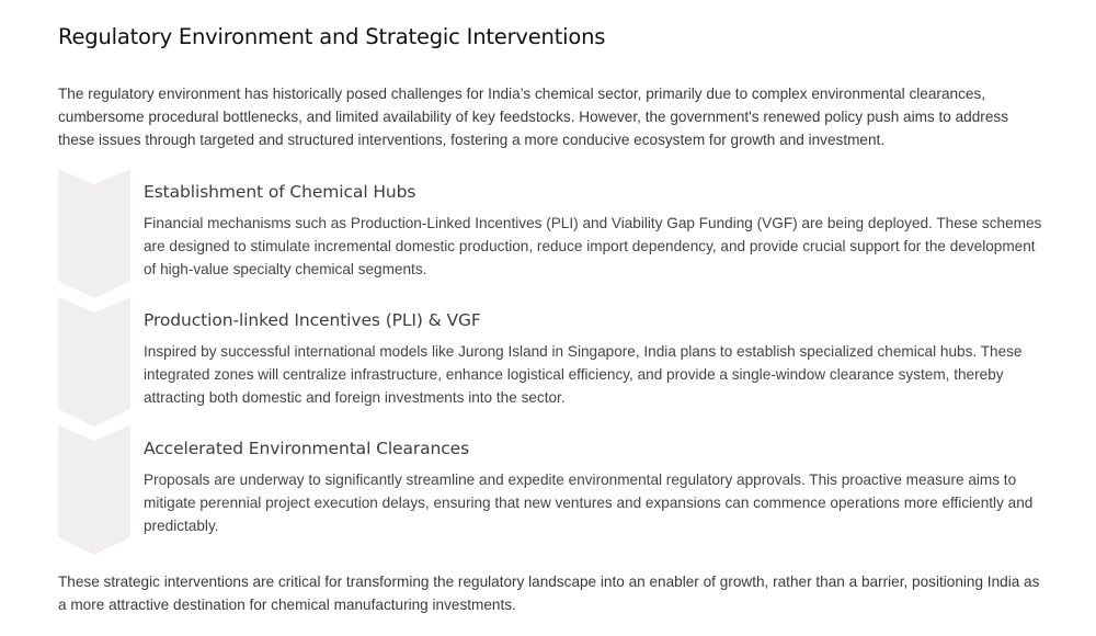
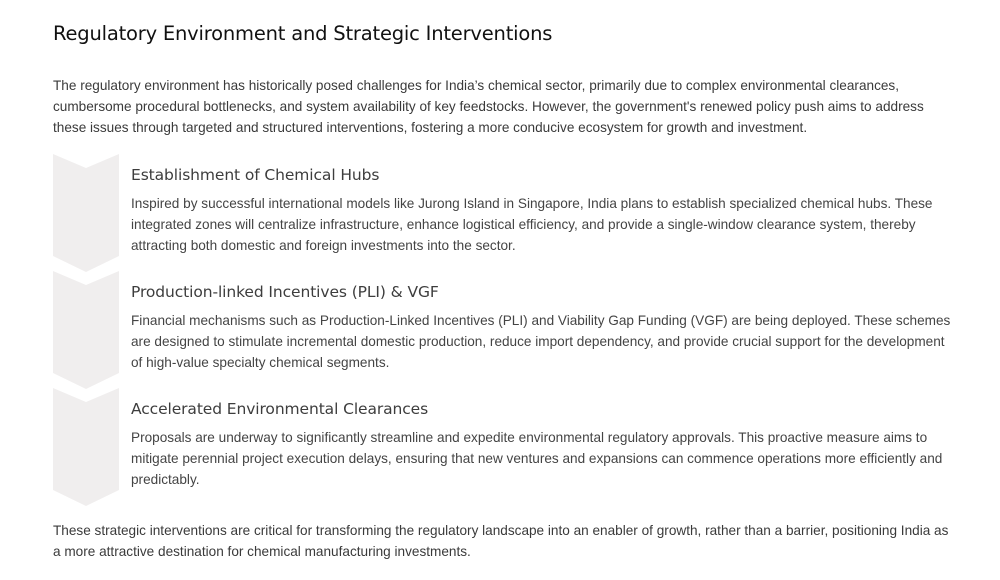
  Regulatory Environment and Strategic Interventions
- The regulatory environment has historically posed challenges for India’s chemical sector, primarily due to complex environmental clearances, cumbersome procedural bottlenecks, and limited availability of key feedstocks. However, the government's renewed policy push aims to address these issues through targeted and structured interventions, fostering a more conducive ecosystem for growth and investment.
+ The regulatory environment has historically posed challenges for India’s chemical sector, primarily due to complex environmental clearances, cumbersome procedural bottlenecks, and system availability of key feedstocks. However, the government's renewed policy push aims to address these issues through targeted and structured interventions, fostering a more conducive ecosystem for growth and investment.
  Establishment of Chemical Hubs
- Financial mechanisms such as Production-Linked Incentives (PLI) and Viability Gap Funding (VGF) are being deployed. These schemes are designed to stimulate incremental domestic production, reduce import dependency, and provide crucial support for the development of high-value specialty chemical segments.
+ Inspired by successful international models like Jurong Island in Singapore, India plans to establish specialized chemical hubs. These integrated zones will centralize infrastructure, enhance logistical efficiency, and provide a single-window clearance system, thereby attracting both domestic and foreign investments into the sector.
  Production-linked Incentives (PLI) & VGF
- Inspired by successful international models like Jurong Island in Singapore, India plans to establish specialized chemical hubs. These integrated zones will centralize infrastructure, enhance logistical efficiency, and provide a single-window clearance system, thereby attracting both domestic and foreign investments into the sector.
+ Financial mechanisms such as Production-Linked Incentives (PLI) and Viability Gap Funding (VGF) are being deployed. These schemes are designed to stimulate incremental domestic production, reduce import dependency, and provide crucial support for the development of high-value specialty chemical segments.
  Accelerated Environmental Clearances
  Proposals are underway to significantly streamline and expedite environmental regulatory approvals. This proactive measure aims to mitigate perennial project execution delays, ensuring that new ventures and expansions can commence operations more efficiently and predictably.
  These strategic interventions are critical for transforming the regulatory landscape into an enabler of growth, rather than a barrier, positioning India as a more attractive destination for chemical manufacturing investments.
